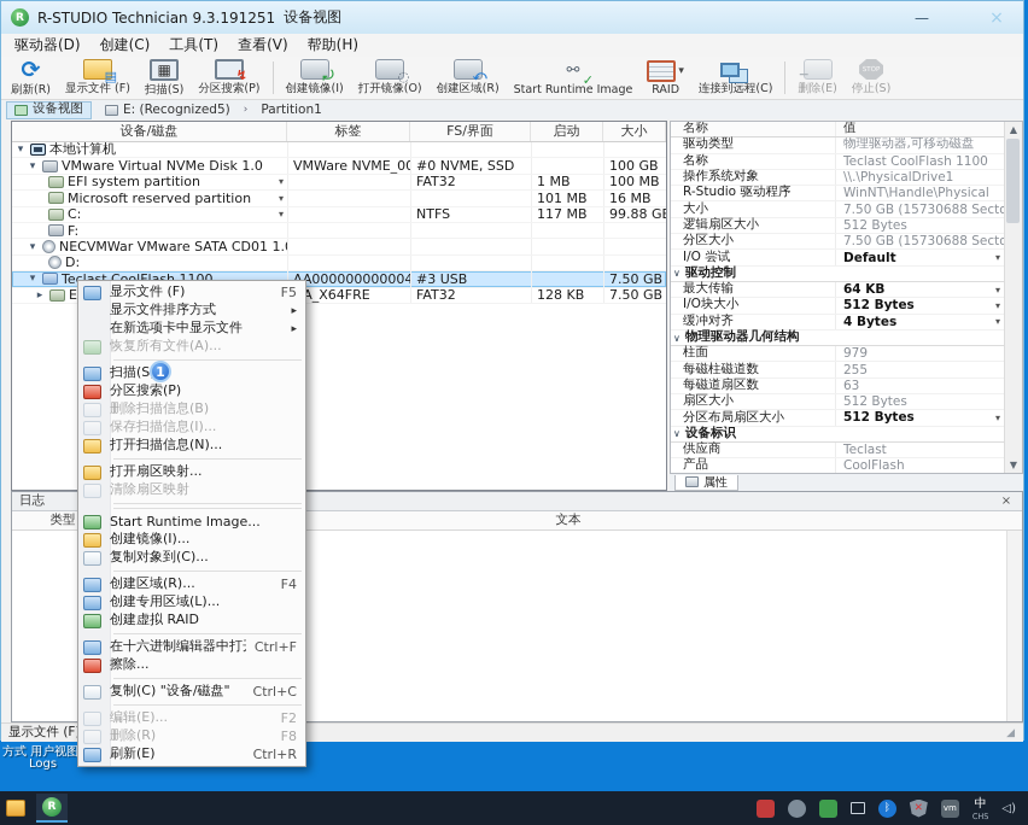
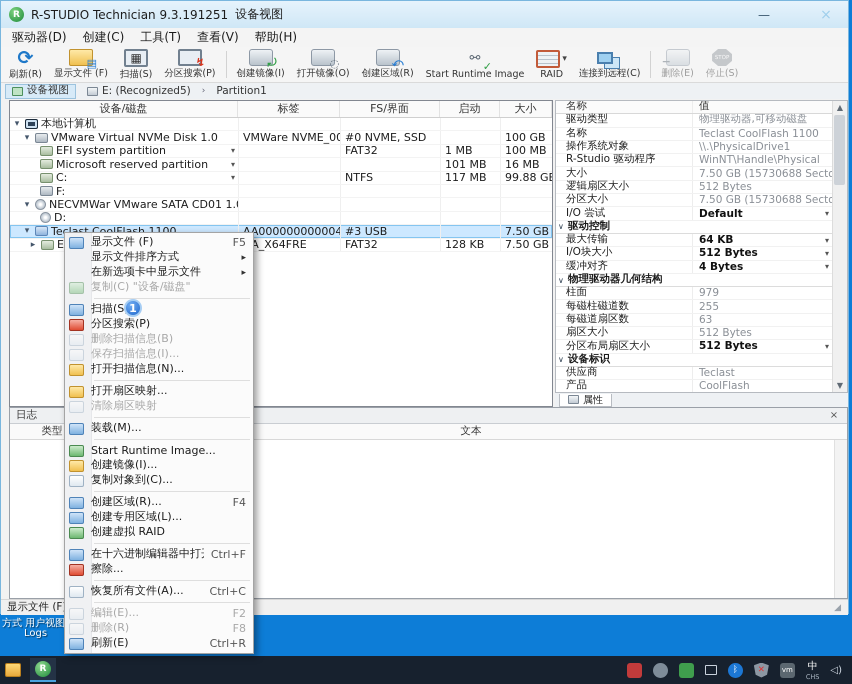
  方式 用户视图
  Logs
  R
  R-STUDIO Technician 9.3.191251
  设备视图
  —
  ×
  驱动器(D)
  创建(C)
  工具(T)
  查看(V)
  帮助(H)
  ⟳
  刷新(R)
  ▤
  显示文件 (F)
  ▦
  扫描(S)
  ↯
  分区搜索(P)
  ⤾
  创建镜像(I)
  ◌
  打开镜像(O)
  ⤺
  创建区域(R)
  ⚯
  ✓
  Start Runtime Image
  ▾
  RAID
  连接到远程(C)
  −
  删除(E)
  停止(S)
  设备视图
  E: (Recognized5)
  ›
  Partition1
  设备/磁盘
  标签
  FS/界面
  启动
  大小
  ▾
  本地计算机
  ▾
  VMware Virtual NVMe Disk 1.0
  VMWare NVME_00
  #0 NVME, SSD
  100 GB
  EFI system partition
  ▾
  FAT32
  1 MB
  100 MB
  Microsoft reserved partition
  ▾
  101 MB
  16 MB
  C:
  ▾
  NTFS
  117 MB
  99.88 G
  F:
  ▾
  NECVMWar VMware SATA CD01 1.
  D:
  ▾
  A000000000004
  #3 USB
  7.50 GB
  ▸
  A_X64FRE
  FAT32
  128 KB
  7.50 GB
  名称
  值
  驱动类型
  物理驱动器,可移动磁盘
  名称
  Teclast CoolFlash 1100
  操作系统对象
  \\.\PhysicalDrive1
  R-Studio 驱动程序
  WinNT\Handle\Physical
  大小
  7.50 GB (15730688 Sect
  逻辑扇区大小
  512 Bytes
  分区大小
  7.50 GB (15730688 Sect
  I/O 尝试
  Default
  ▾
  ∨
  驱动控制
  最大传输
  64 KB
  ▾
  I/O块大小
  512 Bytes
  ▾
  缓冲对齐
  4 Bytes
  ▾
  ∨
  物理驱动器几何结构
  柱面
  979
  每磁柱磁道数
  255
  每磁道扇区数
  63
  扇区大小
  512 Bytes
  分区布局扇区大小
  512 Bytes
  ▾
  ∨
  设备标识
  供应商
  Teclast
  产品
  CoolFlash
  ▲
  ▼
  属性
  日志
  ×
  类型
  文本
  显示文件 (F
  ◢
  显示文件 (F)
  F5
  显示文件排序方式
  ▸
  在新选项卡中显示文件
  ▸
- 恢复所有文件(A)...
+ 复制(C) "设备/磁盘"
  分区搜索(P)
  删除扫描信息(B)
  保存扫描信息(I)...
  打开扫描信息(N)...
  打开扇区映射...
  清除扇区映射
+ 装载(M)...
  Start Runtime Image...
  创建镜像(I)...
  复制对象到(C)...
  创建区域(R)...
  F4
  创建专用区域(L)...
  创建虚拟 RAID
  在十六进制编辑器中打
  Ctrl+F
  擦除...
- 复制(C) "设备/磁盘"
+ 恢复所有文件(A)...
  Ctrl+C
  编辑(E)...
  F2
  删除(R)
  F8
  刷新(E)
  Ctrl+R
  1
  R
  ᛒ
  ✕
  vm
  中
  CHS
  ◁)
